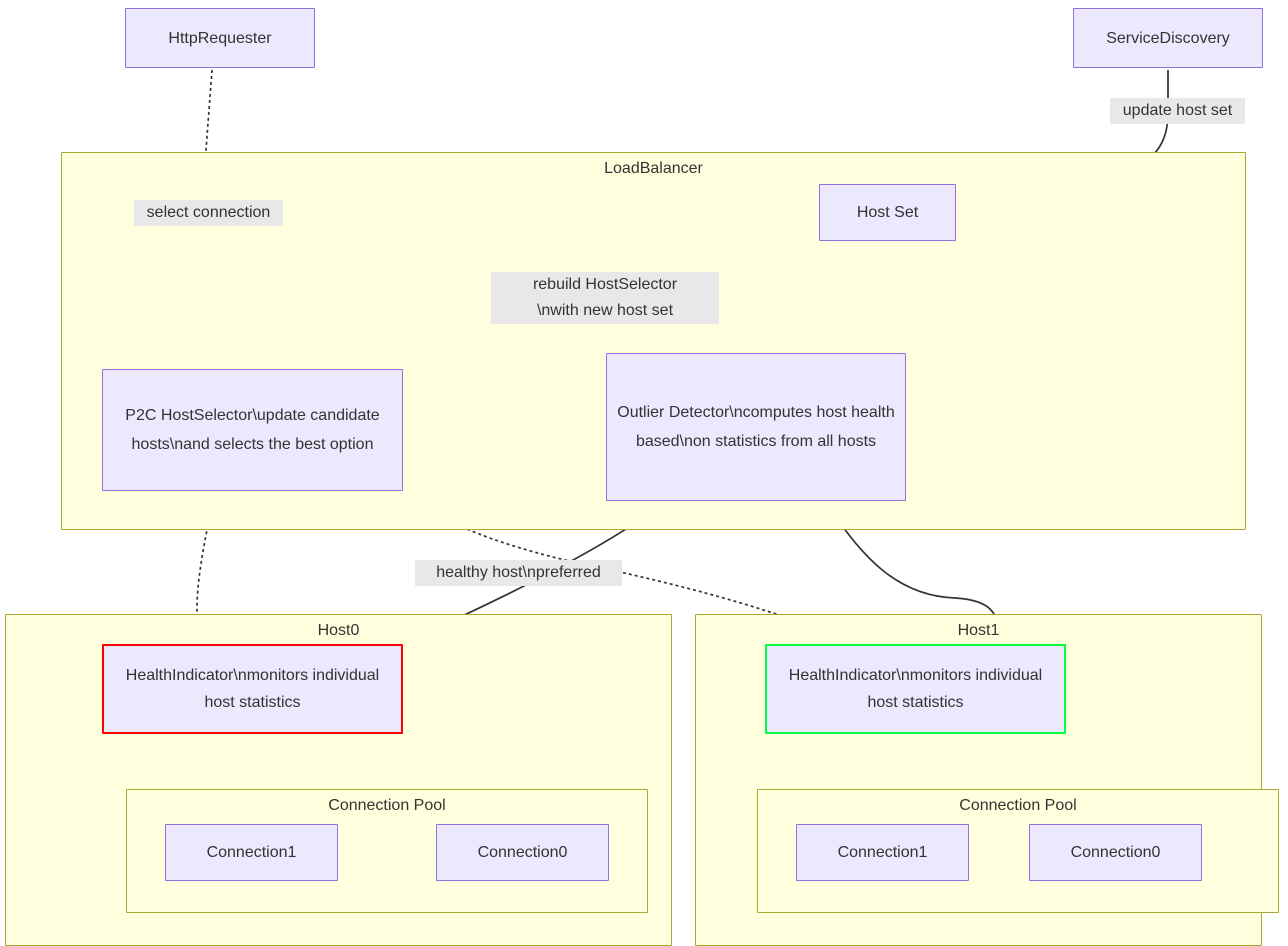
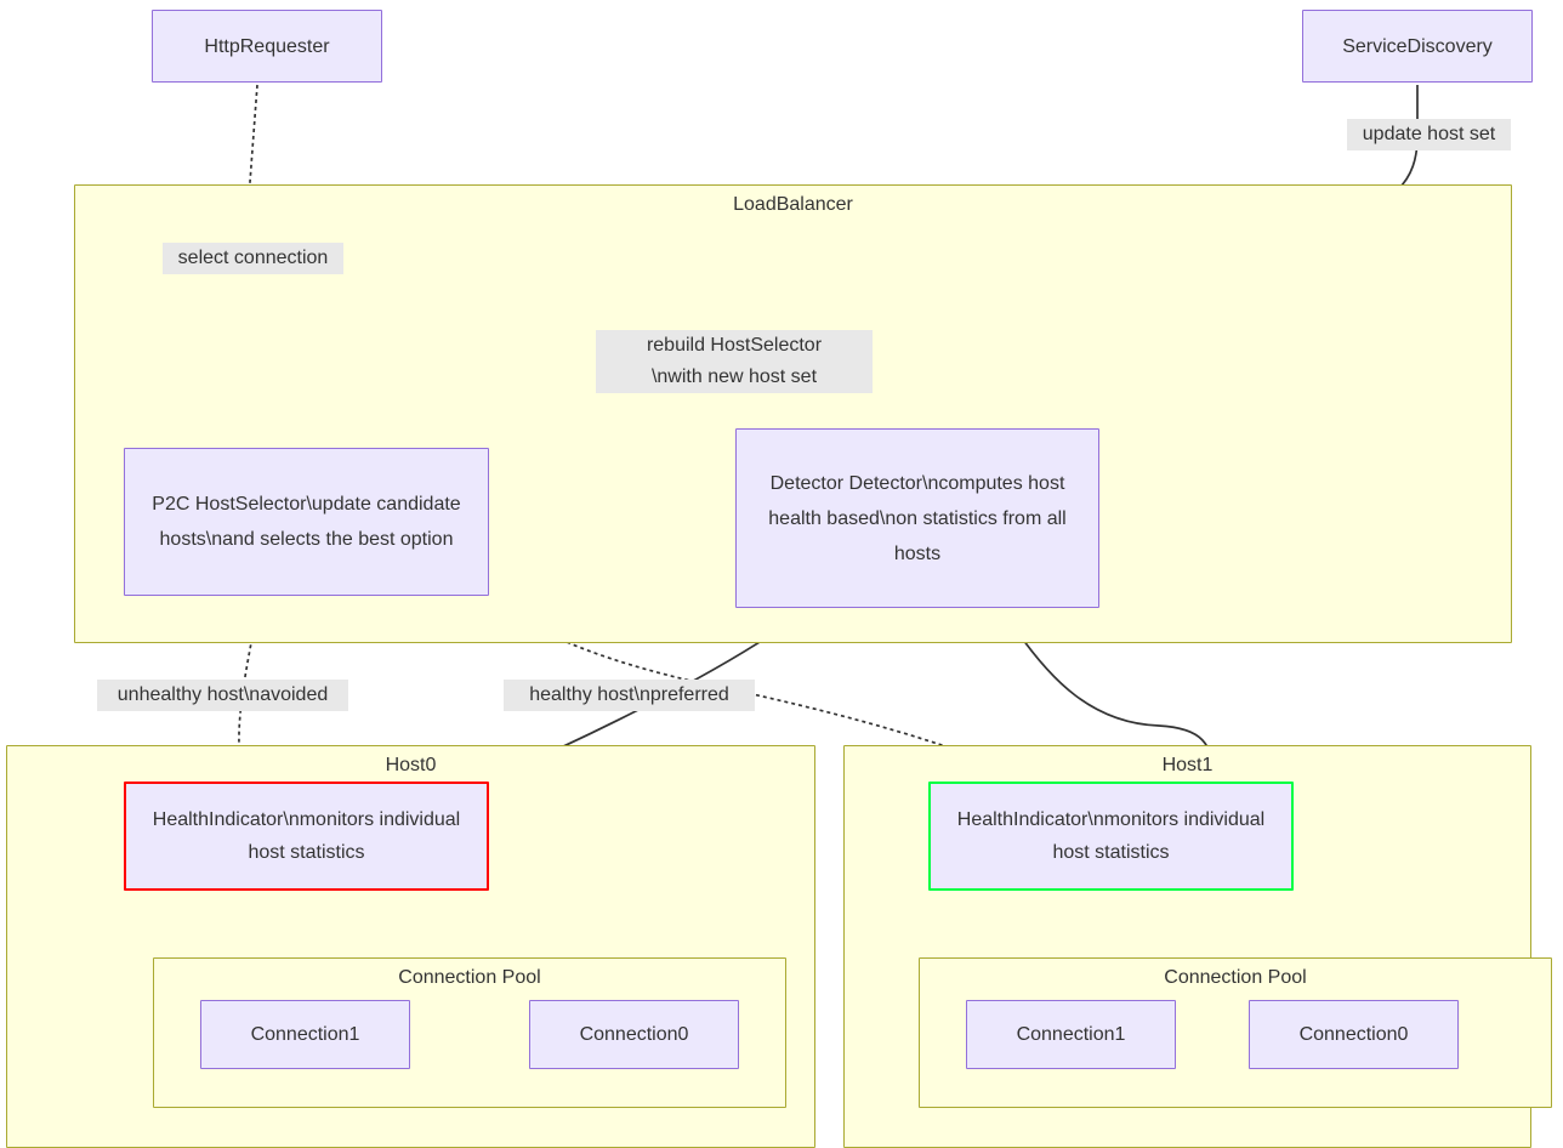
  HttpRequester
  ServiceDiscovery
  LoadBalancer
- Host Set
  P2C HostSelector\update candidate hosts\nand selects the best option
- Outlier Detector\ncomputes host health based\non statistics from all hosts
+ Detector Detector\ncomputes host health based\non statistics from all hosts
  Host0
  HealthIndicator\nmonitors individual host statistics
  Connection Pool
  Connection1
  Connection0
  Host1
  HealthIndicator\nmonitors individual host statistics
  Connection Pool
  Connection1
  Connection0
  update host set
  select connection
  rebuild HostSelector
  \nwith new host set
+ unhealthy host\navoided
  healthy host\npreferred
